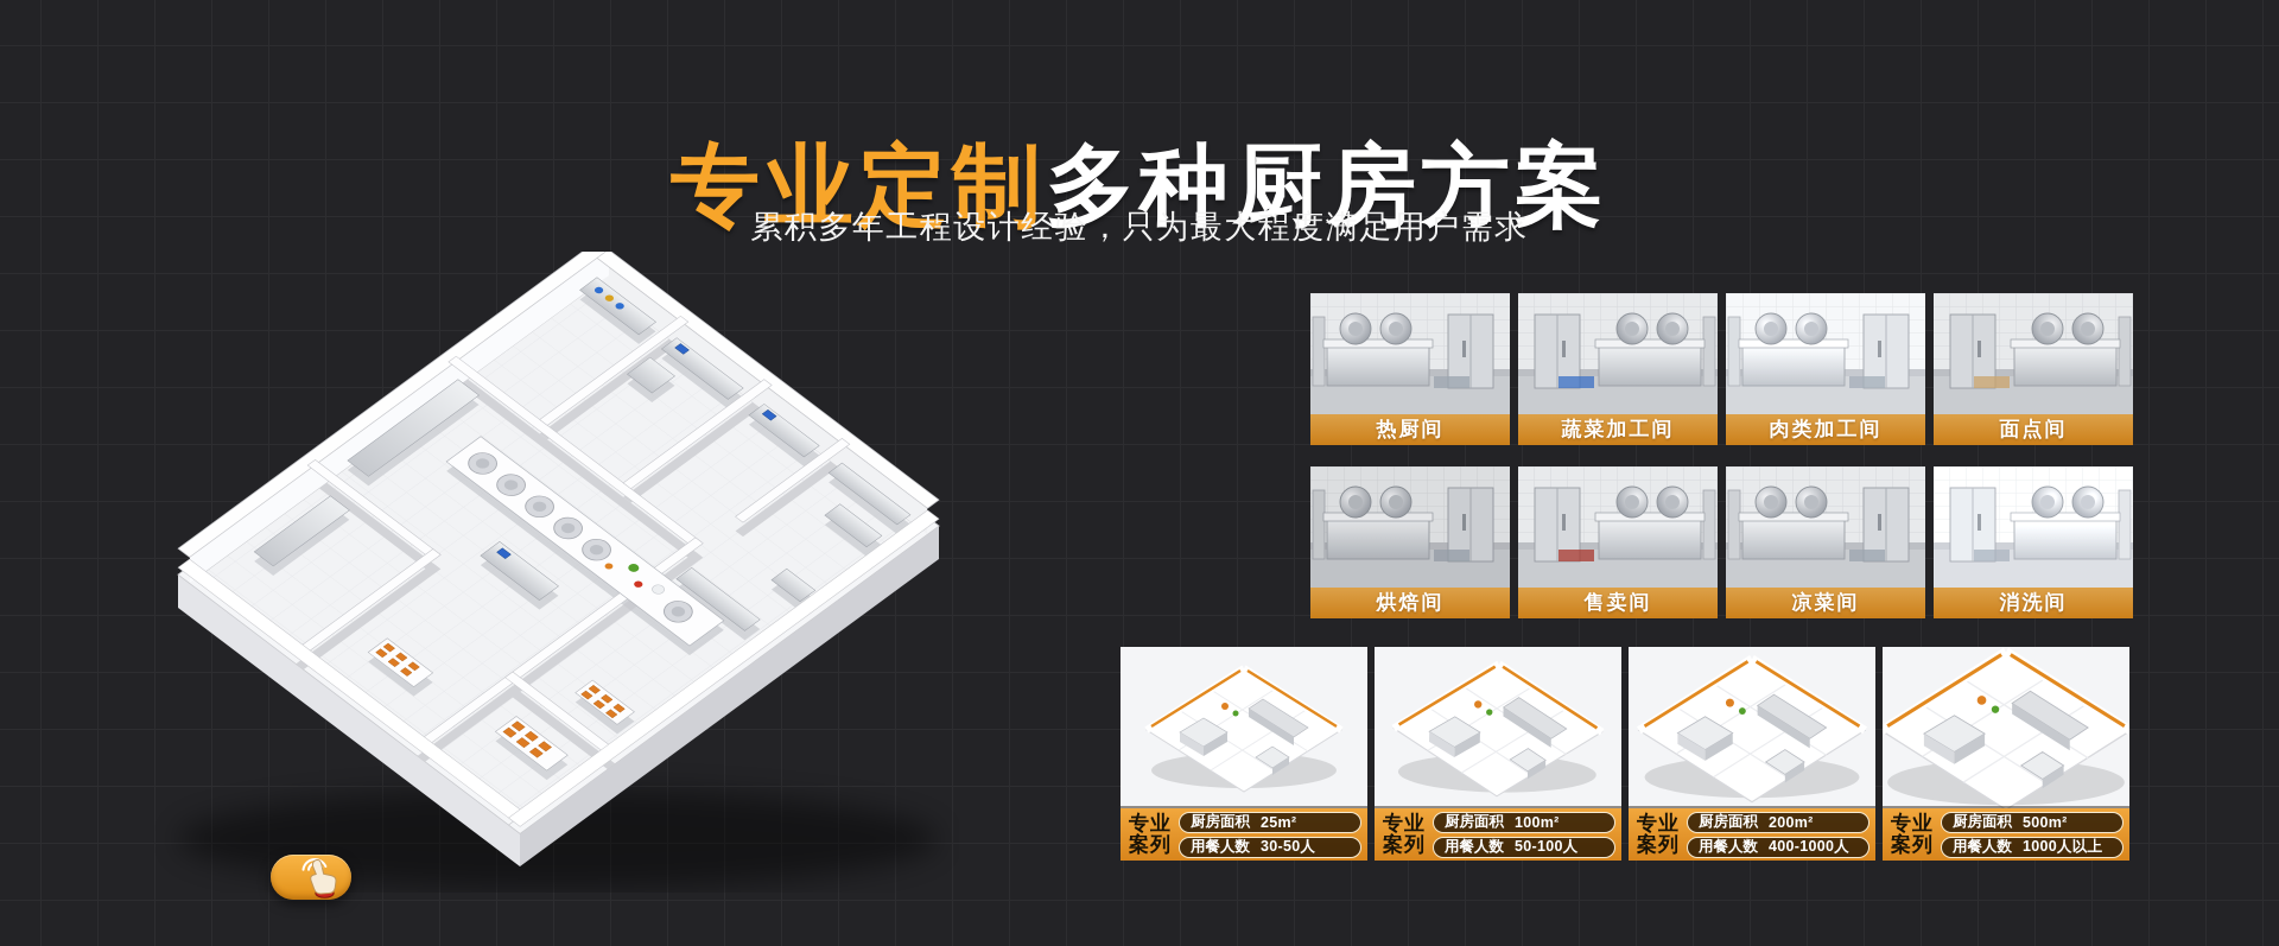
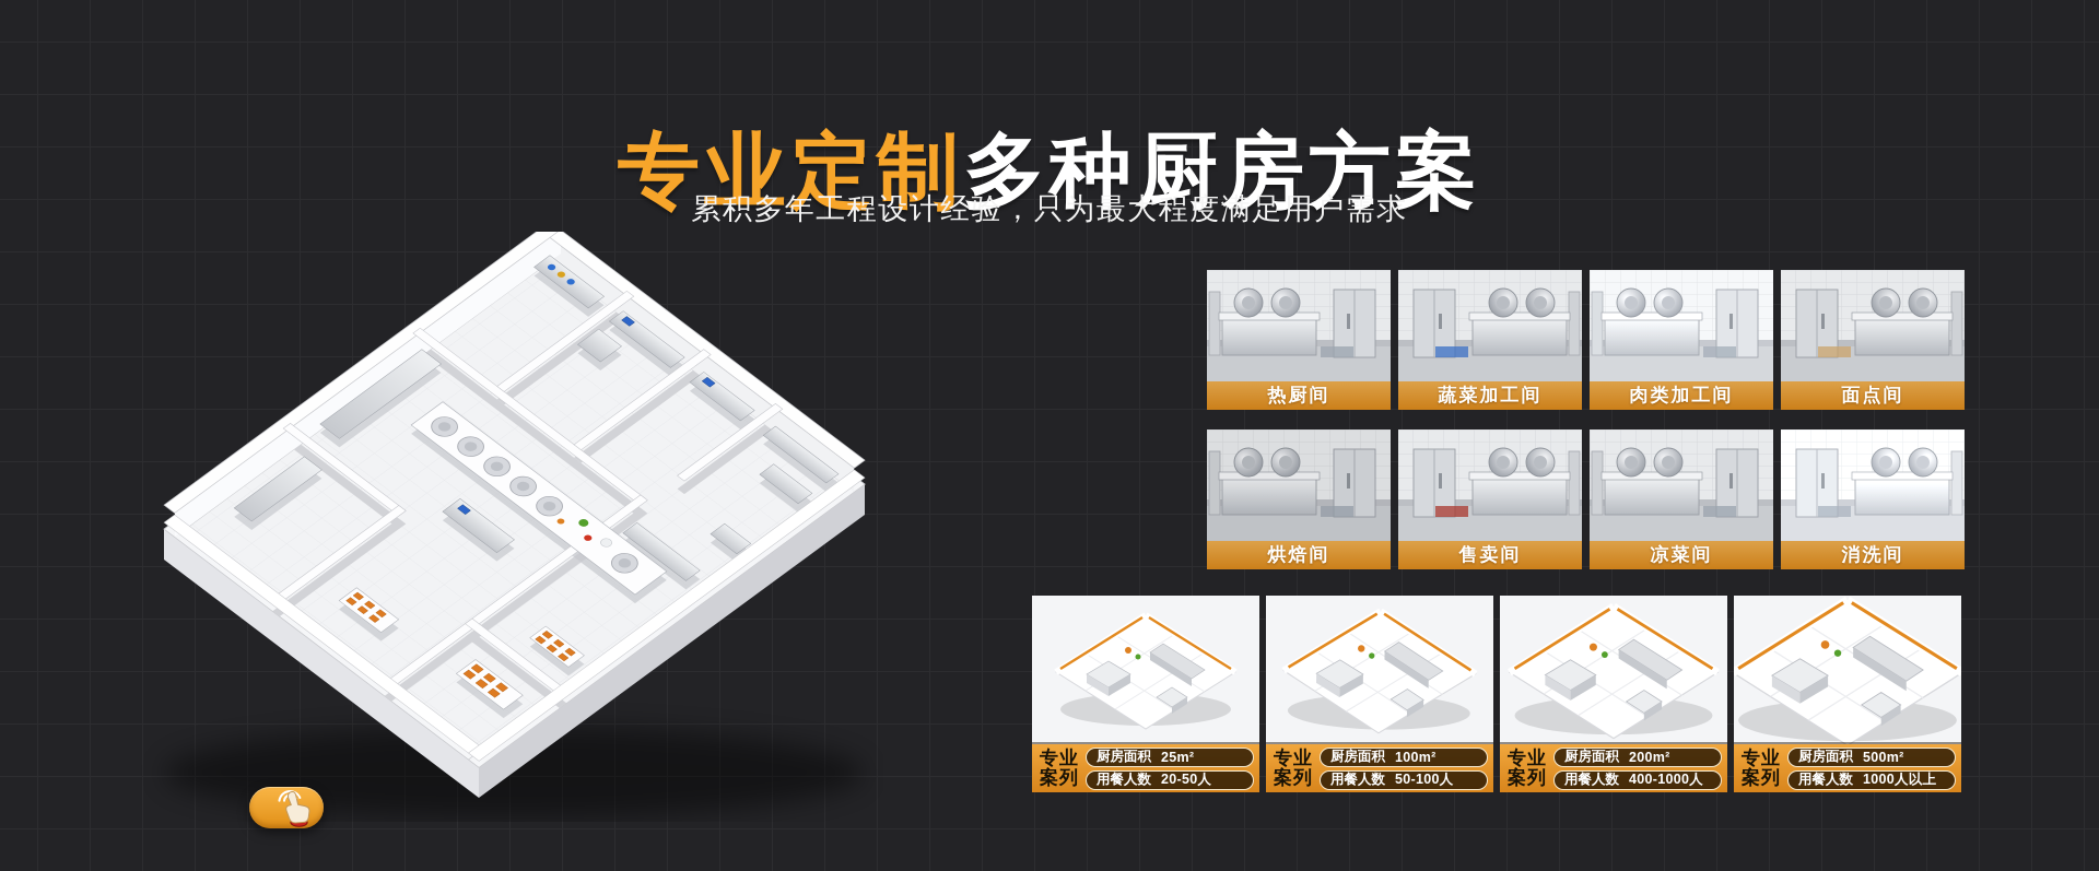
  专业定制多种厨房方案
  累积多年工程设计经验，只为最大程度满足用户需求
  热厨间
  蔬菜加工间
  肉类加工间
  面点间
  烘焙间
  售卖间
  凉菜间
  消洗间
  专业
  案列
  厨房面积
  25m²
  用餐人数
- 30-50人
+ 20-50人
  专业
  案列
  厨房面积
  100m²
  用餐人数
  50-100人
  专业
  案列
  厨房面积
  200m²
  用餐人数
  400-1000人
  专业
  案列
  厨房面积
  500m²
  用餐人数
  1000人以上
